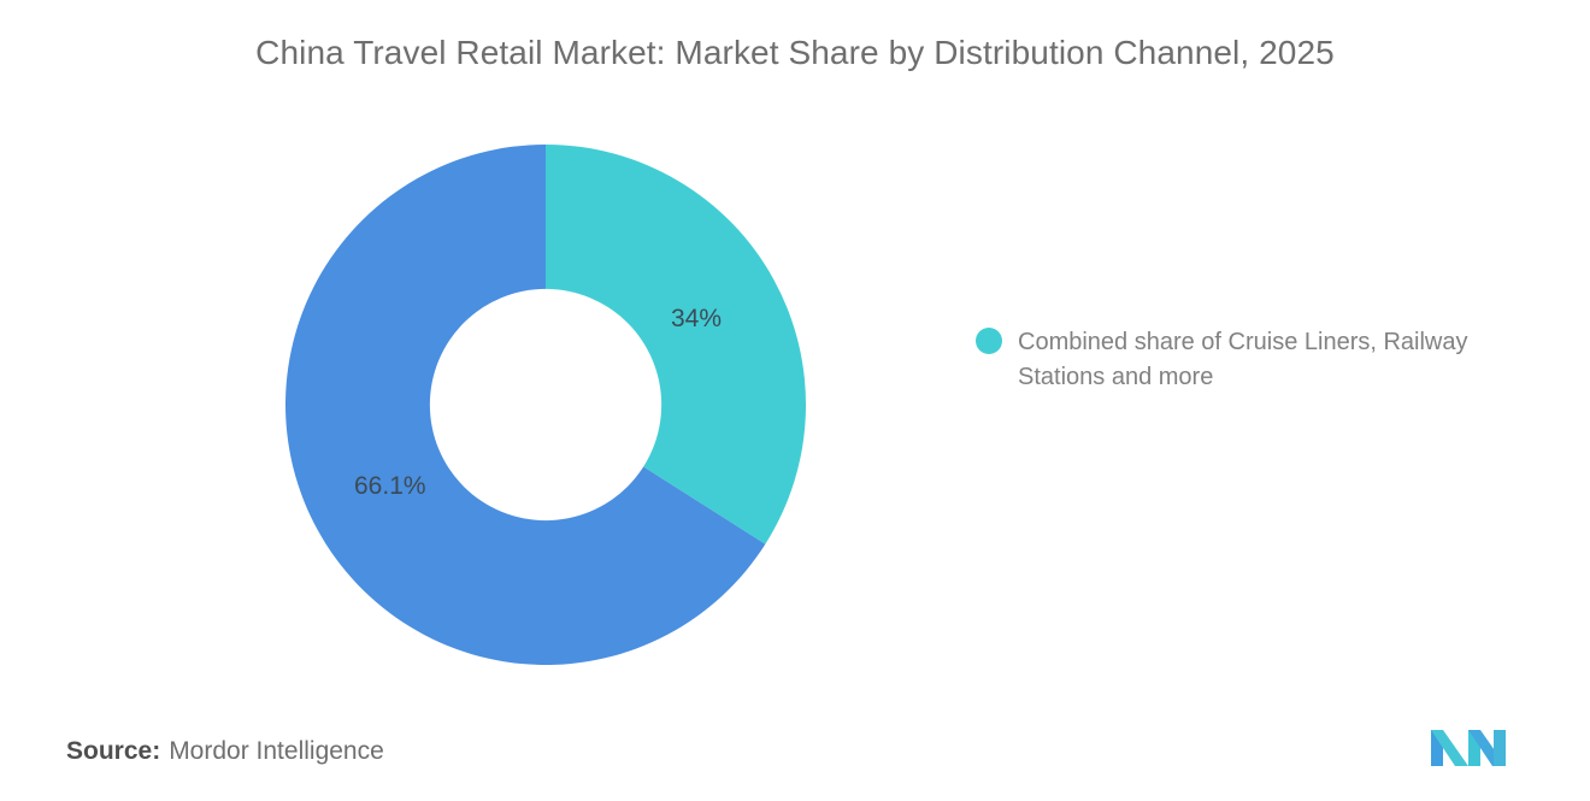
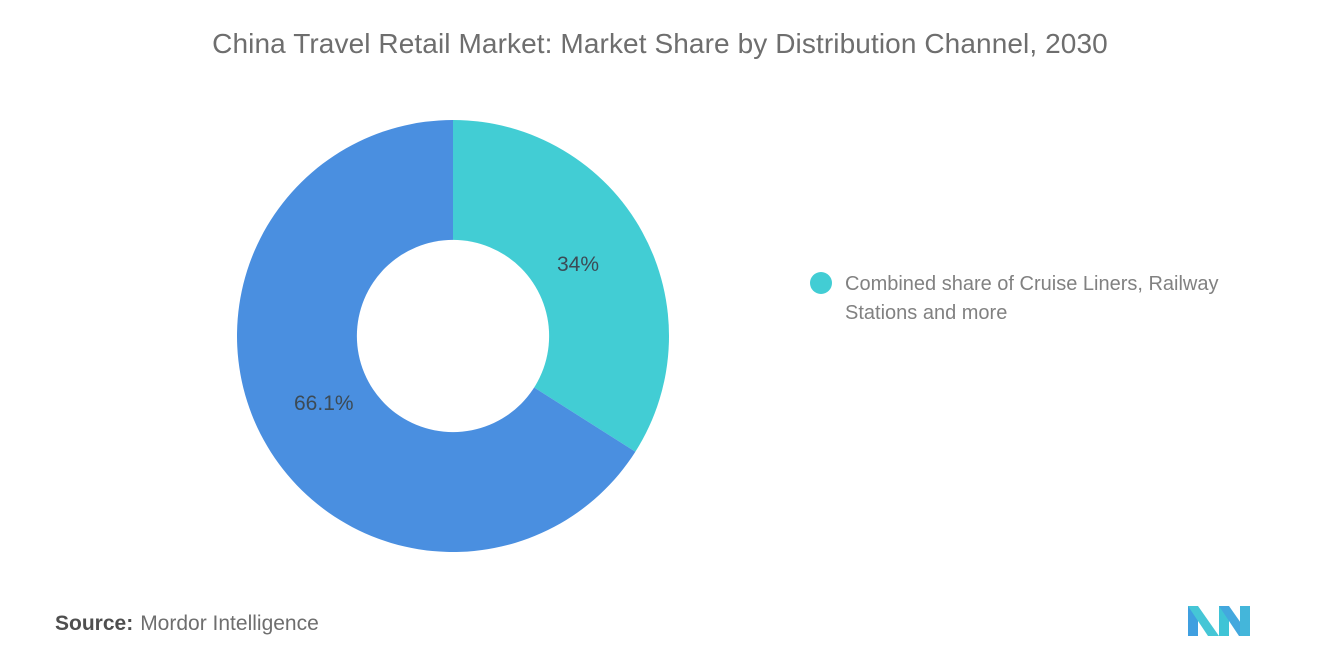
- China Travel Retail Market: Market Share by Distribution Channel, 2025
+ China Travel Retail Market: Market Share by Distribution Channel, 2030
  66.1%
  34%
  Combined share of Cruise Liners, Railway Stations and more
  Source: Mordor Intelligence
